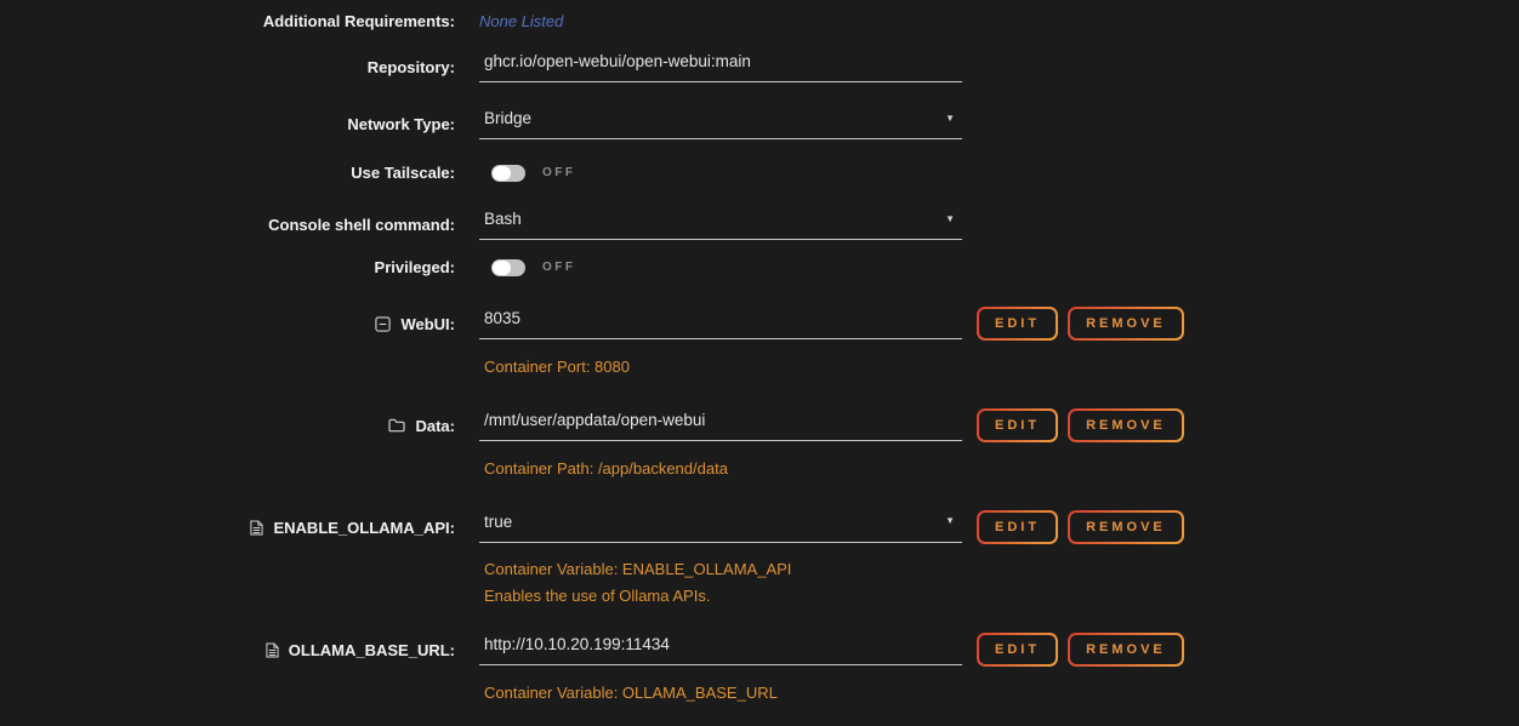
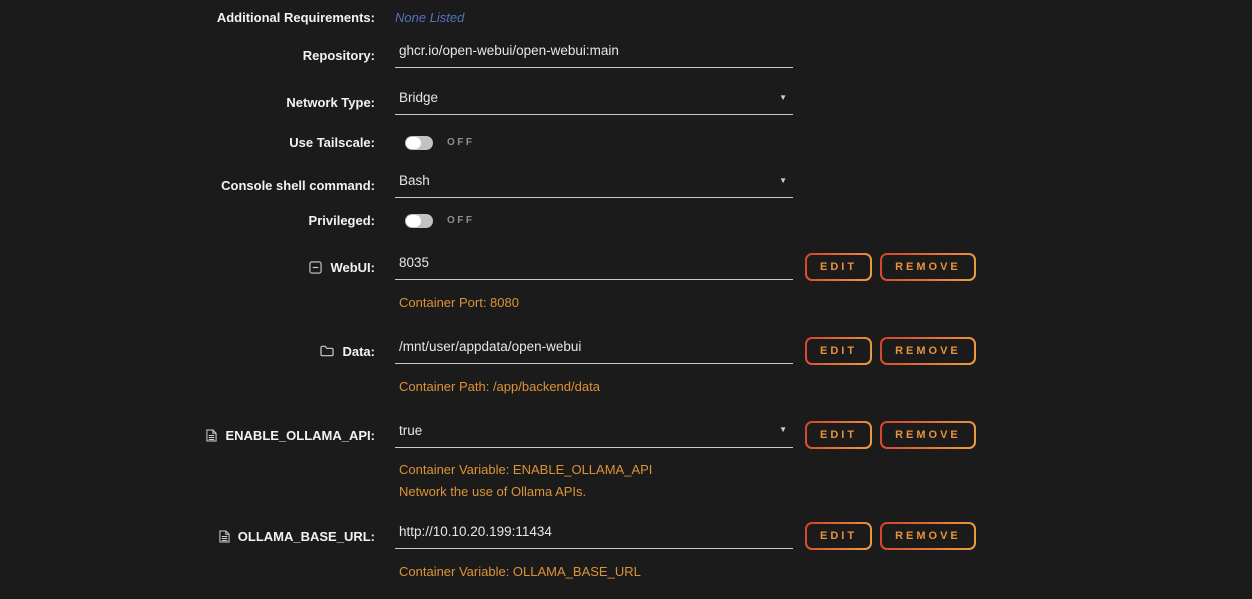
  Additional Requirements:
  None Listed
  Repository:
  ghcr.io/open-webui/open-webui:main
  Network Type:
  Bridge
  ▼
  Use Tailscale:
  OFF
  Console shell command:
  Bash
  ▼
  Privileged:
  OFF
  WebUI:
  8035
  EDIT
  REMOVE
  Container Port: 8080
  Data:
  /mnt/user/appdata/open-webui
  EDIT
  REMOVE
  Container Path: /app/backend/data
  ENABLE_OLLAMA_API:
  true
  ▼
  EDIT
  REMOVE
  Container Variable: ENABLE_OLLAMA_API
- Enables the use of Ollama APIs.
+ Network the use of Ollama APIs.
  OLLAMA_BASE_URL:
  http://10.10.20.199:11434
  EDIT
  REMOVE
  Container Variable: OLLAMA_BASE_URL
